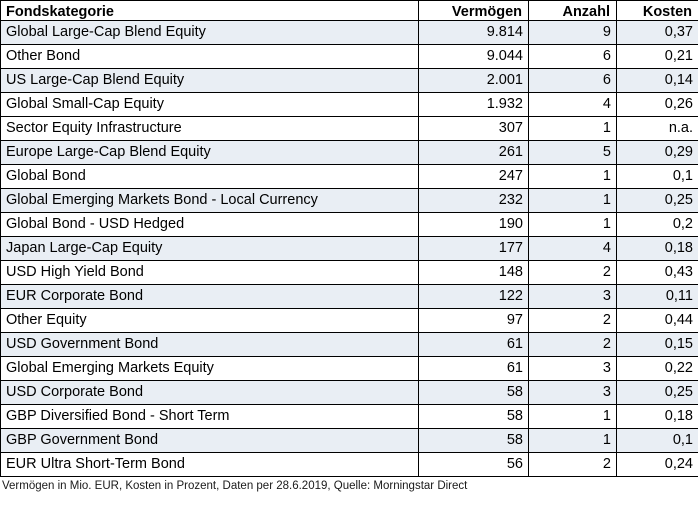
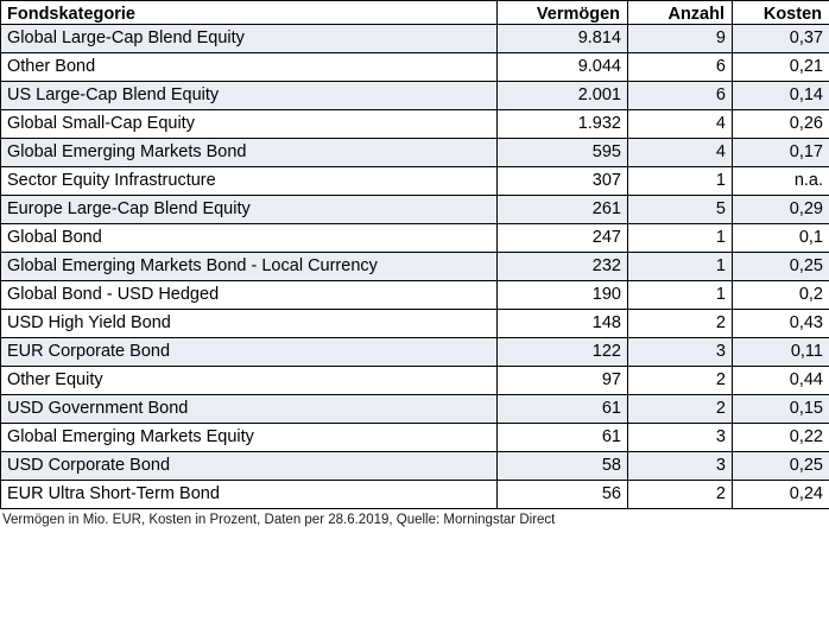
  Fondskategorie	Vermögen	Anzahl	Kosten
  Global Large-Cap Blend Equity	9.814	9	0,37
  Other Bond	9.044	6	0,21
  US Large-Cap Blend Equity	2.001	6	0,14
  Global Small-Cap Equity	1.932	4	0,26
+ Global Emerging Markets Bond	595	4	0,17
  Sector Equity Infrastructure	307	1	n.a.
  Europe Large-Cap Blend Equity	261	5	0,29
  Global Bond	247	1	0,1
  Global Emerging Markets Bond - Local Currency	232	1	0,25
  Global Bond - USD Hedged	190	1	0,2
- Japan Large-Cap Equity	177	4	0,18
  USD High Yield Bond	148	2	0,43
  EUR Corporate Bond	122	3	0,11
  Other Equity	97	2	0,44
  USD Government Bond	61	2	0,15
  Global Emerging Markets Equity	61	3	0,22
  USD Corporate Bond	58	3	0,25
- GBP Diversified Bond - Short Term	58	1	0,18
- GBP Government Bond	58	1	0,1
  EUR Ultra Short-Term Bond	56	2	0,24
  Vermögen in Mio. EUR, Kosten in Prozent, Daten per 28.6.2019, Quelle: Morningstar Direct
